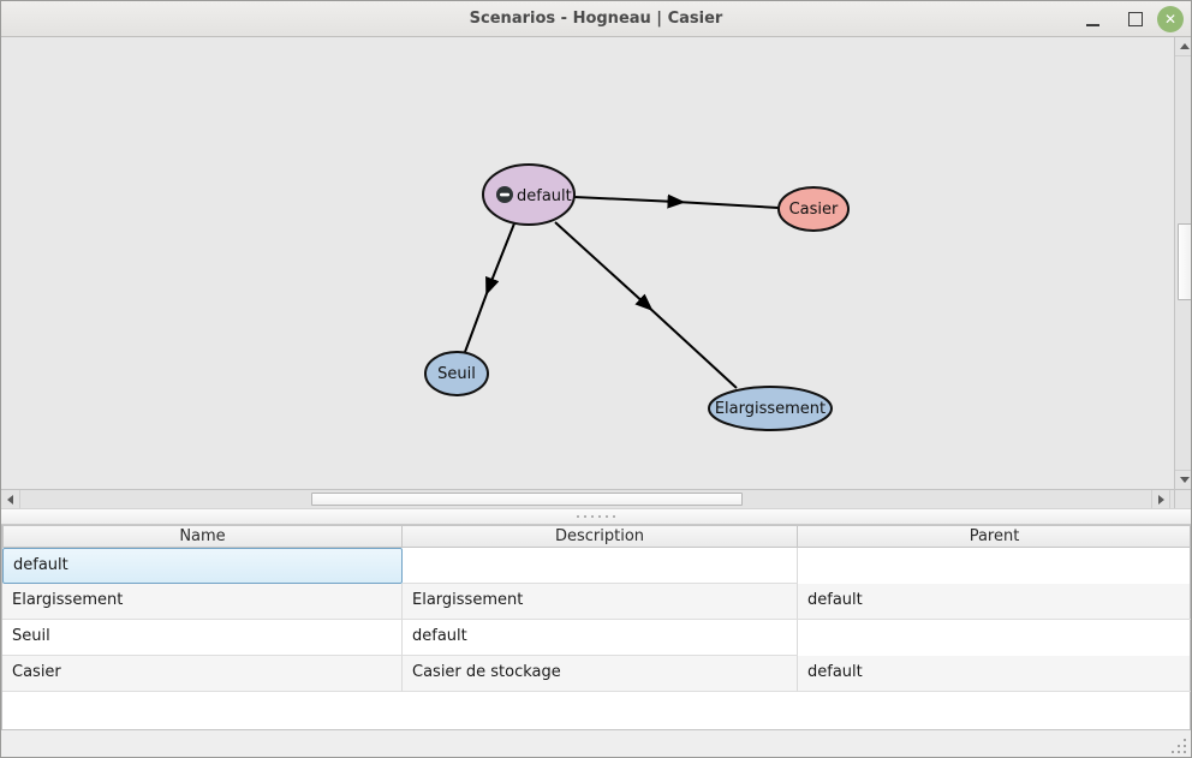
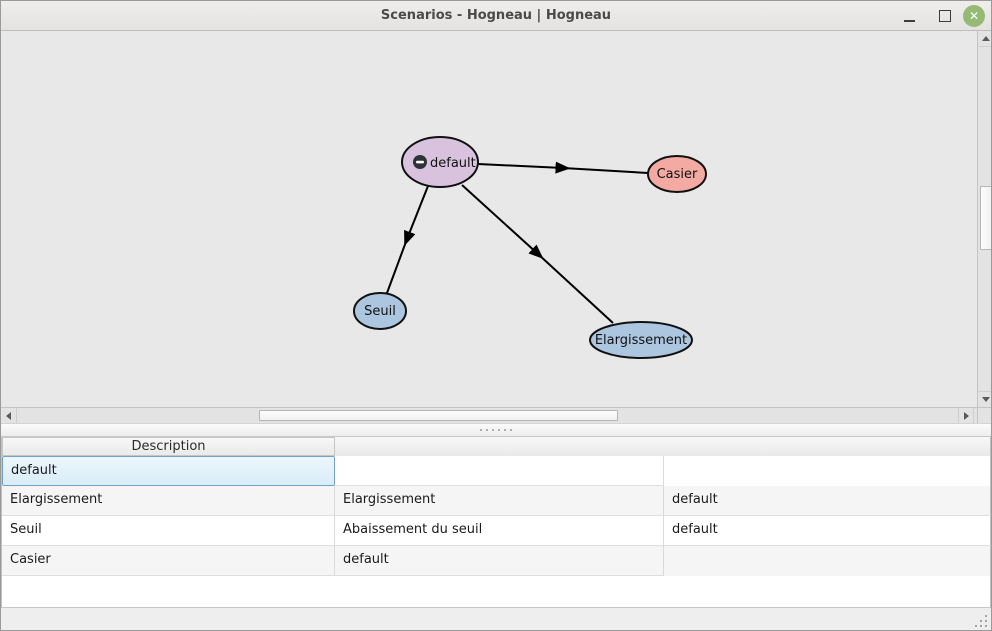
- Scenarios - Hogneau | Casier
+ Scenarios - Hogneau | Hogneau
  ✕
  default
  Casier
  Seuil
  Elargissement
- Name
  Description
- Parent
  default
  Elargissement
  Elargissement
  default
  Seuil
+ Abaissement du seuil
  default
  Casier
- Casier de stockage
  default
